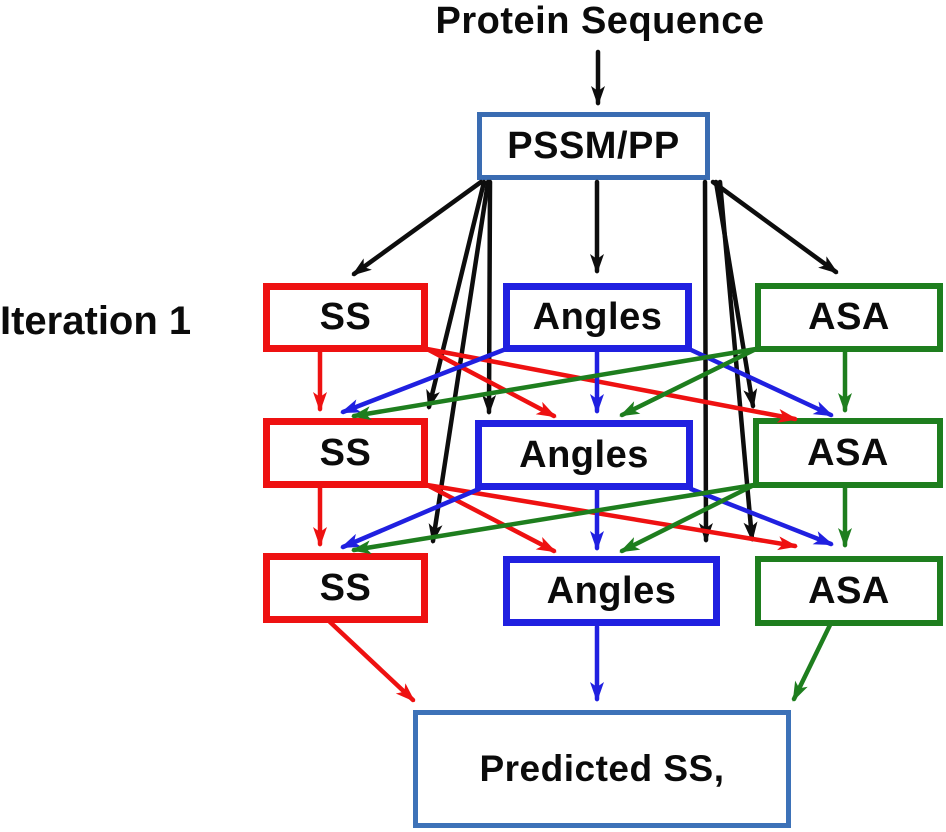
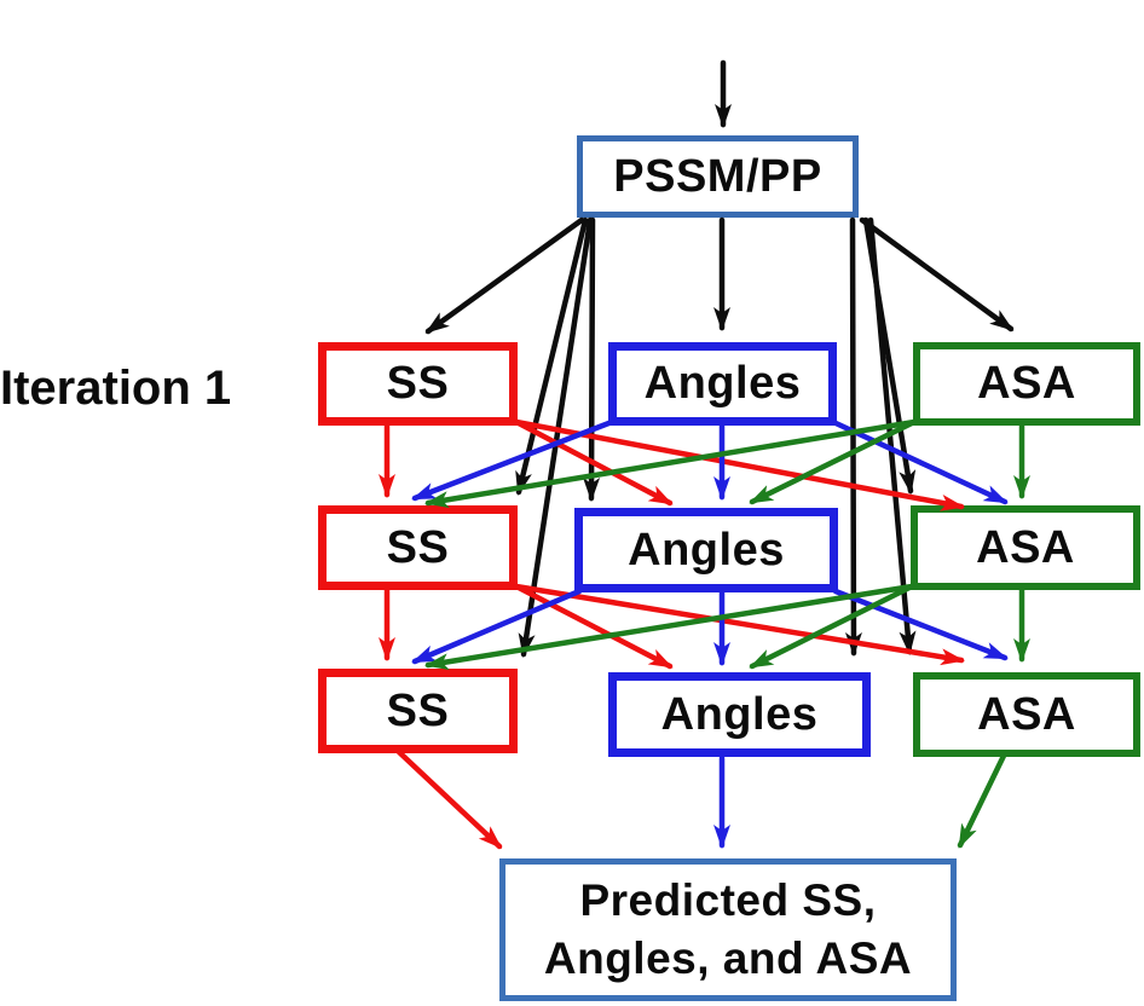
- Protein Sequence
  Iteration 1
  PSSM/PP
  SS
  Angles
  ASA
  SS
  Angles
  ASA
  SS
  Angles
  ASA
  Predicted SS,
+ Angles, and ASA
